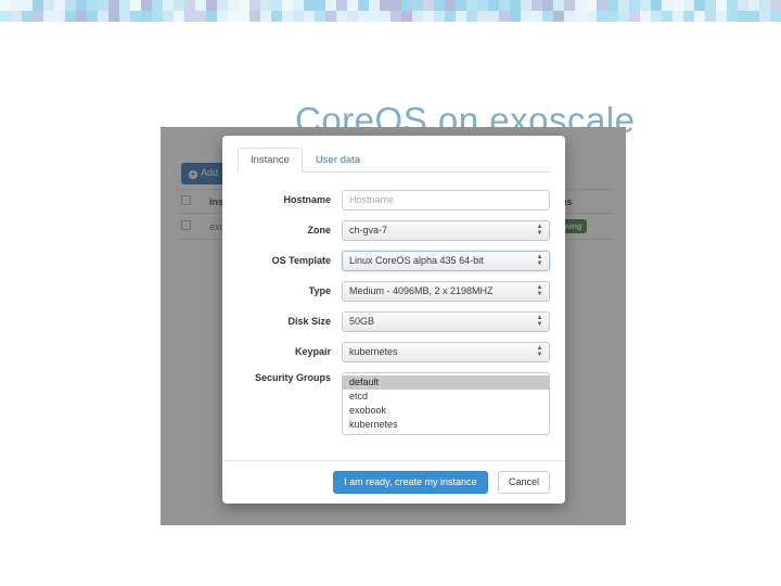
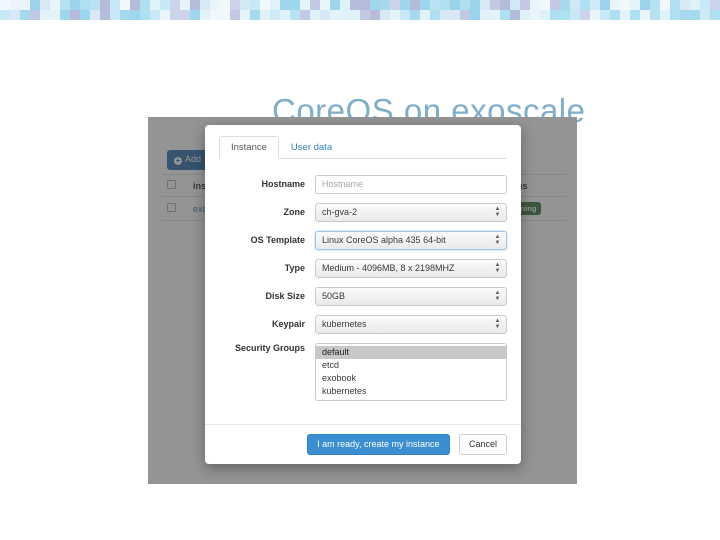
  CoreOS on exoscale
  + Add
  Instance
  User data
  Hostname
  Hostname
  Zone
- ch-gva-7
+ ch-gva-2
  OS Template
  Linux CoreOS alpha 435 64-bit
  Type
- Medium - 4096MB, 2 x 2198MHZ
+ Medium - 4096MB, 8 x 2198MHZ
  Disk Size
  50GB
  Keypair
  kubernetes
  Security Groups
  default
  etcd
  exobook
  kubernetes
  I am ready, create my instance Cancel
